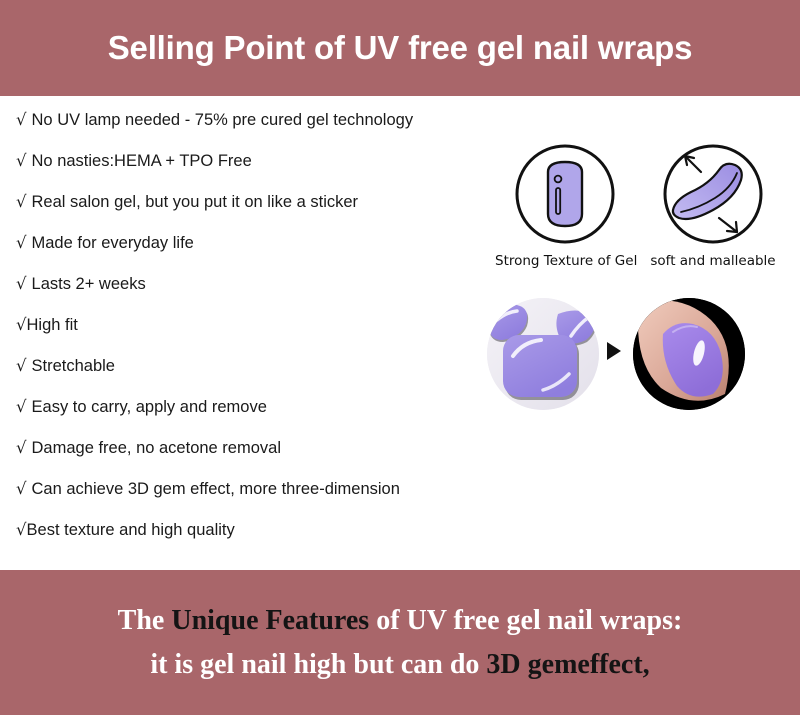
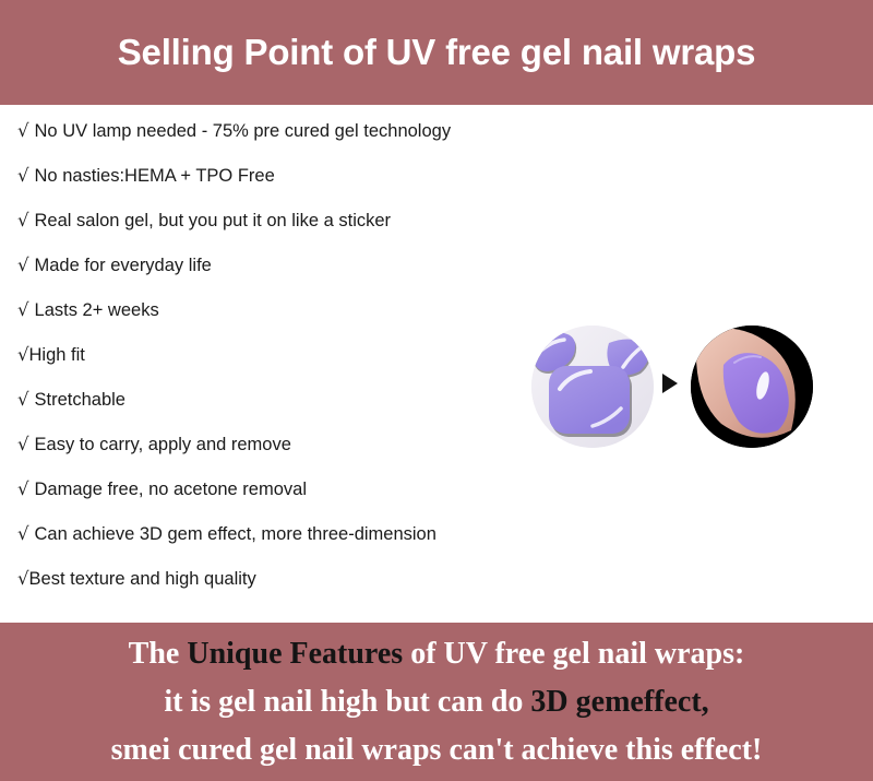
  Selling Point of UV free gel nail wraps
  √
  No UV lamp needed - 75% pre cured gel technology
  √
  No nasties:HEMA + TPO Free
  √
  Real salon gel, but you put it on like a sticker
  √
  Made for everyday life
  √
  Lasts 2+ weeks
  √
  High fit
  √
  Stretchable
  √
  Easy to carry, apply and remove
  √
  Damage free, no acetone removal
  √
  Can achieve 3D gem effect, more three-dimension
  √
  Best texture and high quality
- Strong Texture of Gel
- soft and malleable
  The Unique Features of UV free gel nail wraps:
  it is gel nail high but can do 3D gemeffect,
+ smei cured gel nail wraps can't achieve this effect!
